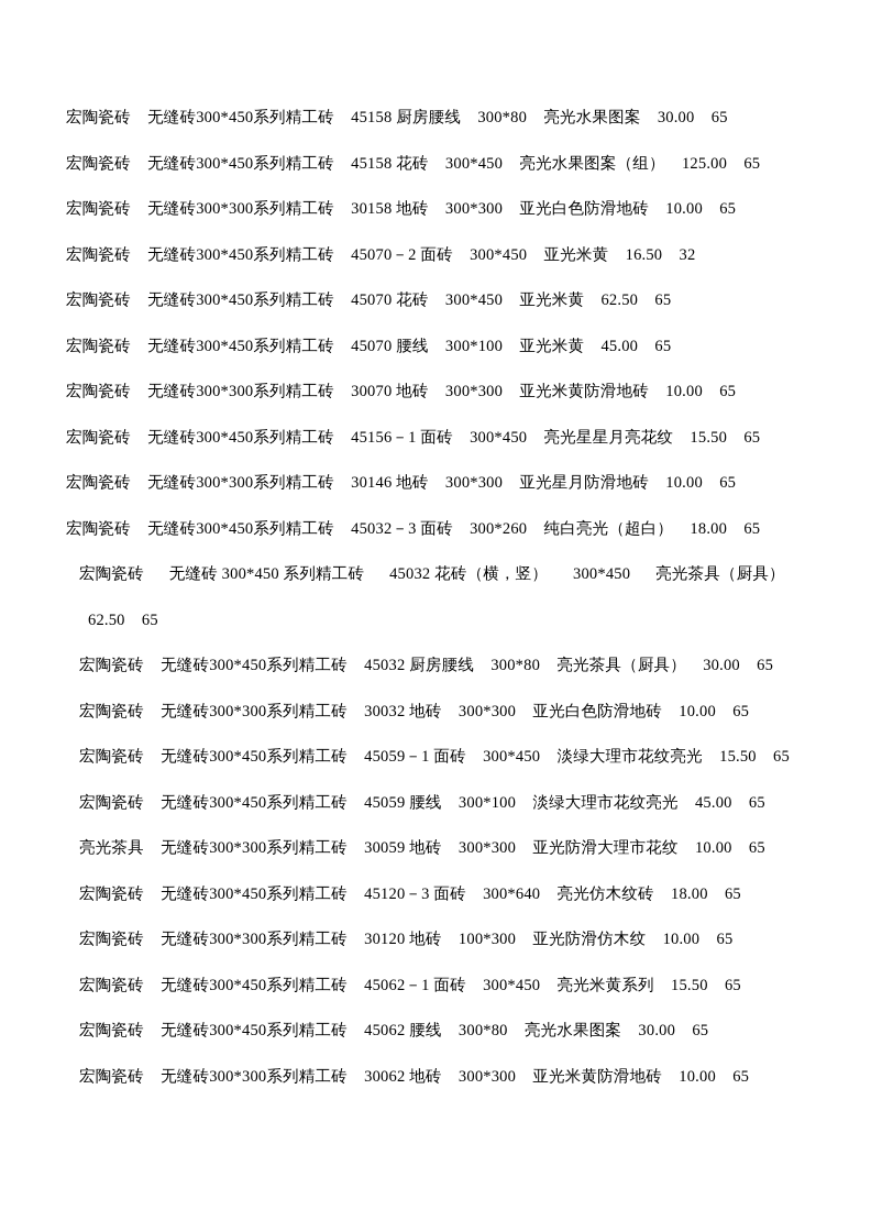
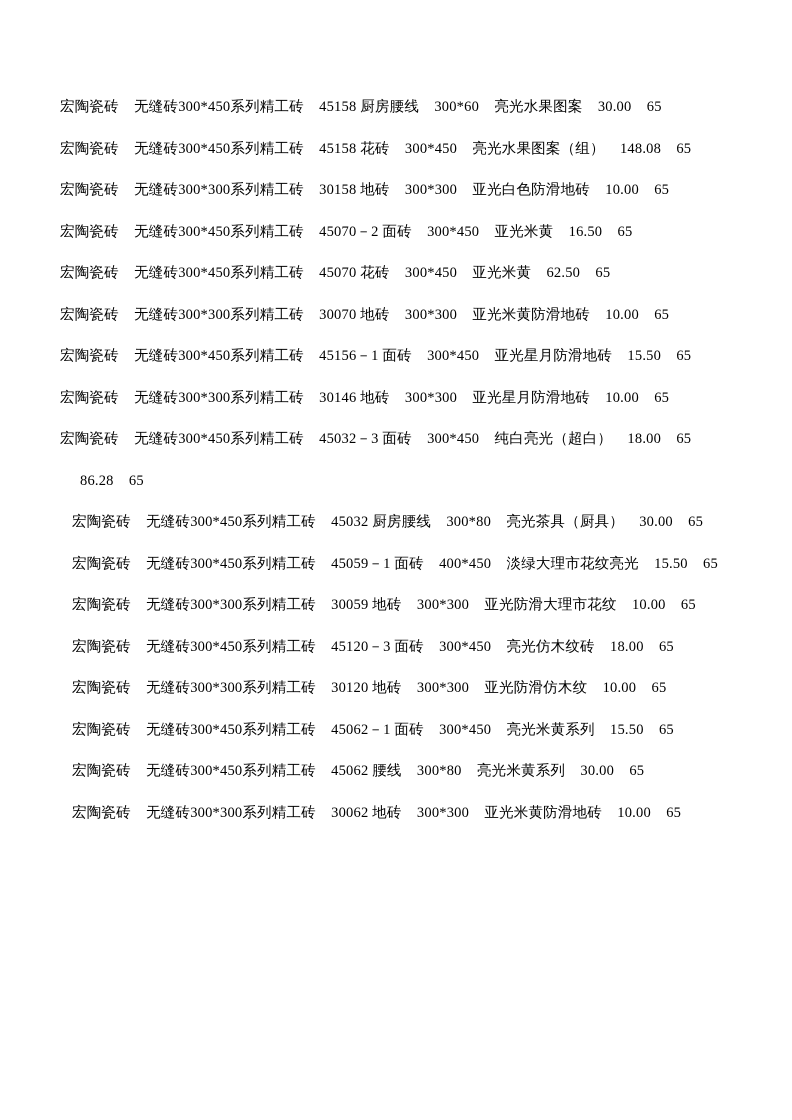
- 宏陶瓷砖 无缝砖300*450系列精工砖 45158 厨房腰线 300*80 亮光水果图案 30.00 65
+ 宏陶瓷砖 无缝砖300*450系列精工砖 45158 厨房腰线 300*60 亮光水果图案 30.00 65
- 宏陶瓷砖 无缝砖300*450系列精工砖 45158 花砖 300*450 亮光水果图案（组） 125.00 65
+ 宏陶瓷砖 无缝砖300*450系列精工砖 45158 花砖 300*450 亮光水果图案（组） 148.08 65
  宏陶瓷砖 无缝砖300*300系列精工砖 30158 地砖 300*300 亚光白色防滑地砖 10.00 65
- 宏陶瓷砖 无缝砖300*450系列精工砖 45070－2 面砖 300*450 亚光米黄 16.50 32
+ 宏陶瓷砖 无缝砖300*450系列精工砖 45070－2 面砖 300*450 亚光米黄 16.50 65
  宏陶瓷砖 无缝砖300*450系列精工砖 45070 花砖 300*450 亚光米黄 62.50 65
- 宏陶瓷砖 无缝砖300*450系列精工砖 45070 腰线 300*100 亚光米黄 45.00 65
  宏陶瓷砖 无缝砖300*300系列精工砖 30070 地砖 300*300 亚光米黄防滑地砖 10.00 65
- 宏陶瓷砖 无缝砖300*450系列精工砖 45156－1 面砖 300*450 亮光星星月亮花纹 15.50 65
+ 宏陶瓷砖 无缝砖300*450系列精工砖 45156－1 面砖 300*450 亚光星月防滑地砖 15.50 65
  宏陶瓷砖 无缝砖300*300系列精工砖 30146 地砖 300*300 亚光星月防滑地砖 10.00 65
- 宏陶瓷砖 无缝砖300*450系列精工砖 45032－3 面砖 300*260 纯白亮光（超白） 18.00 65
+ 宏陶瓷砖 无缝砖300*450系列精工砖 45032－3 面砖 300*450 纯白亮光（超白） 18.00 65
- 宏陶瓷砖 无缝砖 300*450 系列精工砖 45032 花砖（横，竖） 300*450 亮光茶具（厨具）
- 62.50 65
+ 86.28 65
  宏陶瓷砖 无缝砖300*450系列精工砖 45032 厨房腰线 300*80 亮光茶具（厨具） 30.00 65
- 宏陶瓷砖 无缝砖300*300系列精工砖 30032 地砖 300*300 亚光白色防滑地砖 10.00 65
- 宏陶瓷砖 无缝砖300*450系列精工砖 45059－1 面砖 300*450 淡绿大理市花纹亮光 15.50 65
+ 宏陶瓷砖 无缝砖300*450系列精工砖 45059－1 面砖 400*450 淡绿大理市花纹亮光 15.50 65
- 宏陶瓷砖 无缝砖300*450系列精工砖 45059 腰线 300*100 淡绿大理市花纹亮光 45.00 65
- 亮光茶具 无缝砖300*300系列精工砖 30059 地砖 300*300 亚光防滑大理市花纹 10.00 65
+ 宏陶瓷砖 无缝砖300*300系列精工砖 30059 地砖 300*300 亚光防滑大理市花纹 10.00 65
- 宏陶瓷砖 无缝砖300*450系列精工砖 45120－3 面砖 300*640 亮光仿木纹砖 18.00 65
+ 宏陶瓷砖 无缝砖300*450系列精工砖 45120－3 面砖 300*450 亮光仿木纹砖 18.00 65
- 宏陶瓷砖 无缝砖300*300系列精工砖 30120 地砖 100*300 亚光防滑仿木纹 10.00 65
+ 宏陶瓷砖 无缝砖300*300系列精工砖 30120 地砖 300*300 亚光防滑仿木纹 10.00 65
  宏陶瓷砖 无缝砖300*450系列精工砖 45062－1 面砖 300*450 亮光米黄系列 15.50 65
- 宏陶瓷砖 无缝砖300*450系列精工砖 45062 腰线 300*80 亮光水果图案 30.00 65
+ 宏陶瓷砖 无缝砖300*450系列精工砖 45062 腰线 300*80 亮光米黄系列 30.00 65
  宏陶瓷砖 无缝砖300*300系列精工砖 30062 地砖 300*300 亚光米黄防滑地砖 10.00 65
